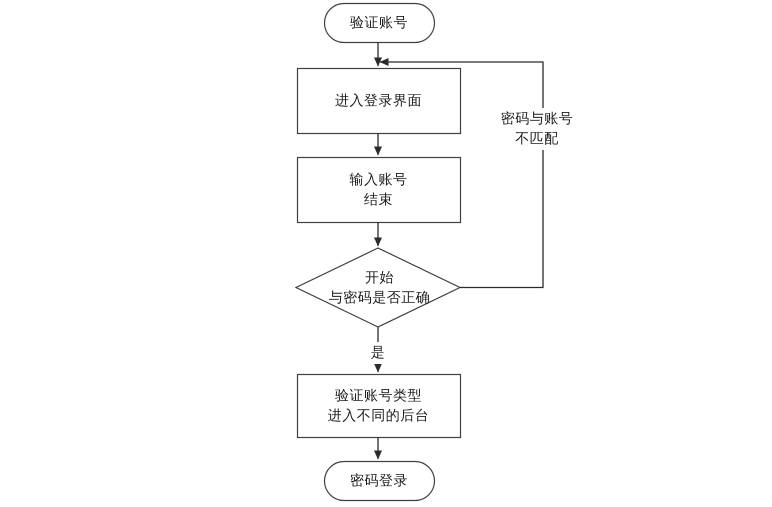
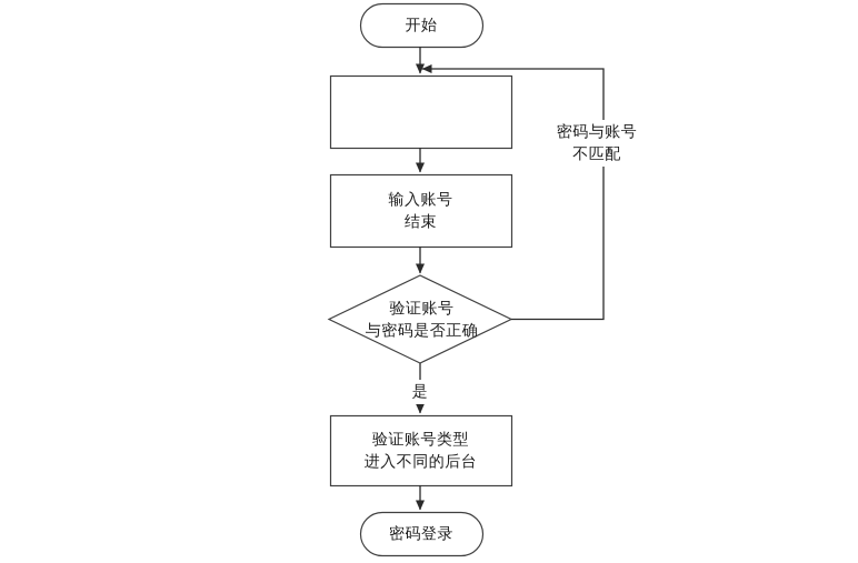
- 验证账号
+ 开始
- 进入登录界面
  输入账号
  结束
- 开始
+ 验证账号
  与密码是否正确
  验证账号类型
  进入不同的后台
  密码登录
  是
  密码与账号
  不匹配
